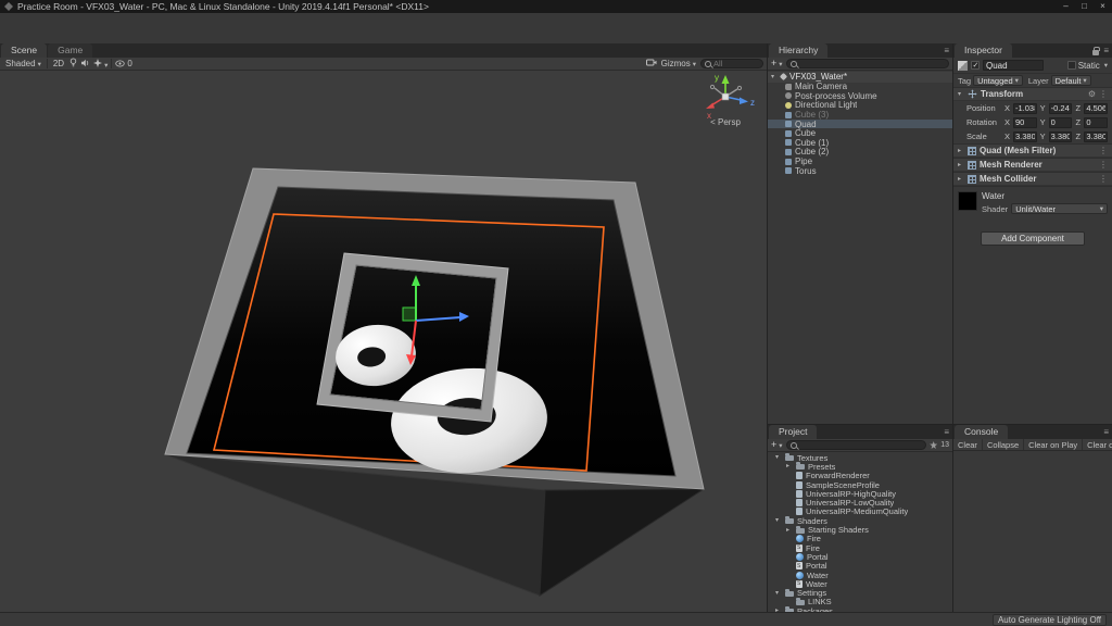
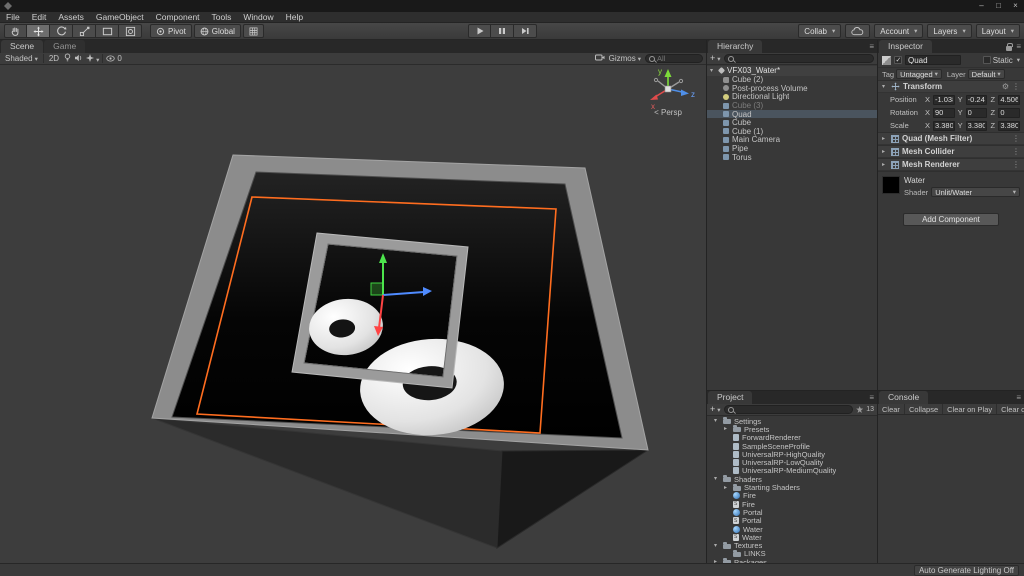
- Practice Room - VFX03_Water - PC, Mac & Linux Standalone - Unity 2019.4.14f1 Personal* <DX11>
  –
  □
  ×
+ File
+ Edit
+ Assets
+ GameObject
+ Component
+ Tools
+ Window
+ Help
+ Pivot
+ Global
+ Collab
+ Account
+ Layers
+ Layout
  Scene
  Game
  Shaded
  2D
  0
  Gizmos
  All
  y
  x
  z
  < Persp
  Hierarchy
  ≡
  +
  VFX03_Water*
- Main Camera
+ Cube (2)
  Post-process Volume
  Directional Light
  Cube (3)
  Quad
  Cube
  Cube (1)
- Cube (2)
+ Main Camera
  Pipe
  Torus
  Project
  ≡
  +
- Textures
+ Settings
  Presets
  ForwardRenderer
  SampleSceneProfile
  UniversalRP-HighQuality
  UniversalRP-LowQuality
  UniversalRP-MediumQuality
  Shaders
  Starting Shaders
  Fire
  Fire
  Portal
  Portal
  Water
  Water
- Settings
+ Textures
  LINKS
  Inspector
  ≡
  Quad
  Static
  Tag
  Untagged
  Layer
  Default
  Transform
  ⚙
  ⋮
  Position
  X
  -1.03
  Y
  -0.24
  Z
  4.506
  Rotation
  X
  90
  Y
  0
  Z
  0
  Scale
  X
  3.380
  Y
  3.380
  Z
  3.380
  Quad (Mesh Filter)
  ⋮
- Mesh Renderer
+ Mesh Collider
  ⋮
- Mesh Collider
+ Mesh Renderer
  ⋮
  Water
  Shader
  Unlit/Water
  Add Component
  Console
  ≡
  Clear
  Collapse
  Clear on Play
  Auto Generate Lighting Off
